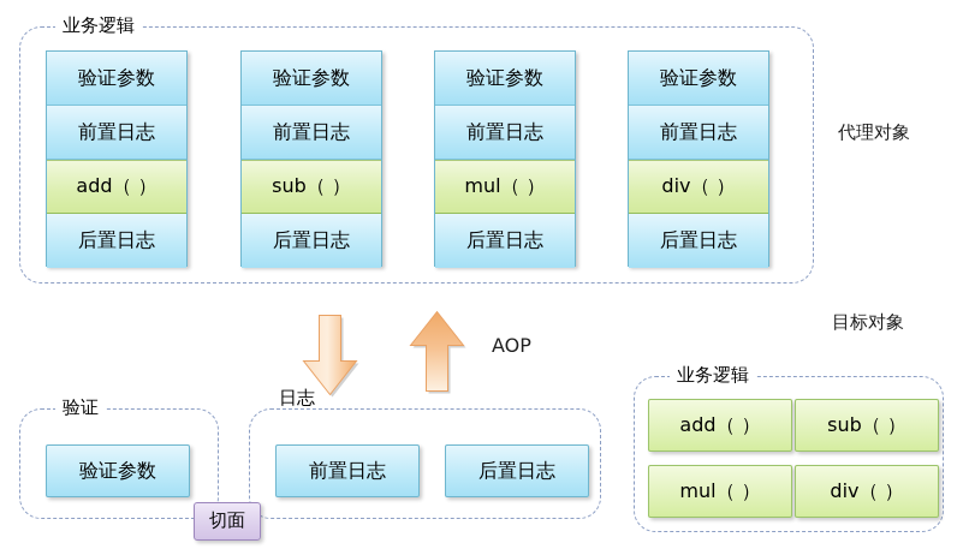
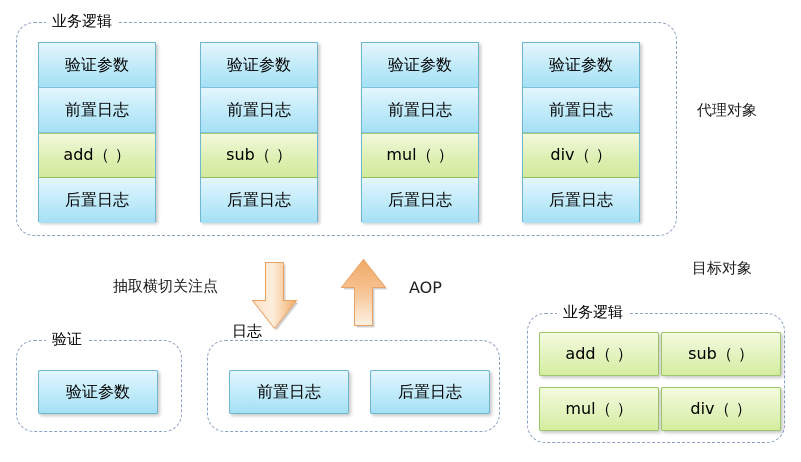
  业务逻辑
  代理对象
  验证参数
  前置日志
  add（ ）
  后置日志
  验证参数
  前置日志
  sub（ ）
  后置日志
  验证参数
  前置日志
  mul（ ）
  后置日志
  验证参数
  前置日志
  div（ ）
  后置日志
+ 抽取横切关注点
  AOP
  验证
  验证参数
  日志
  前置日志
  后置日志
- 切面
  目标对象
  业务逻辑
  add（ ）
  sub（ ）
  mul（ ）
  div（ ）
